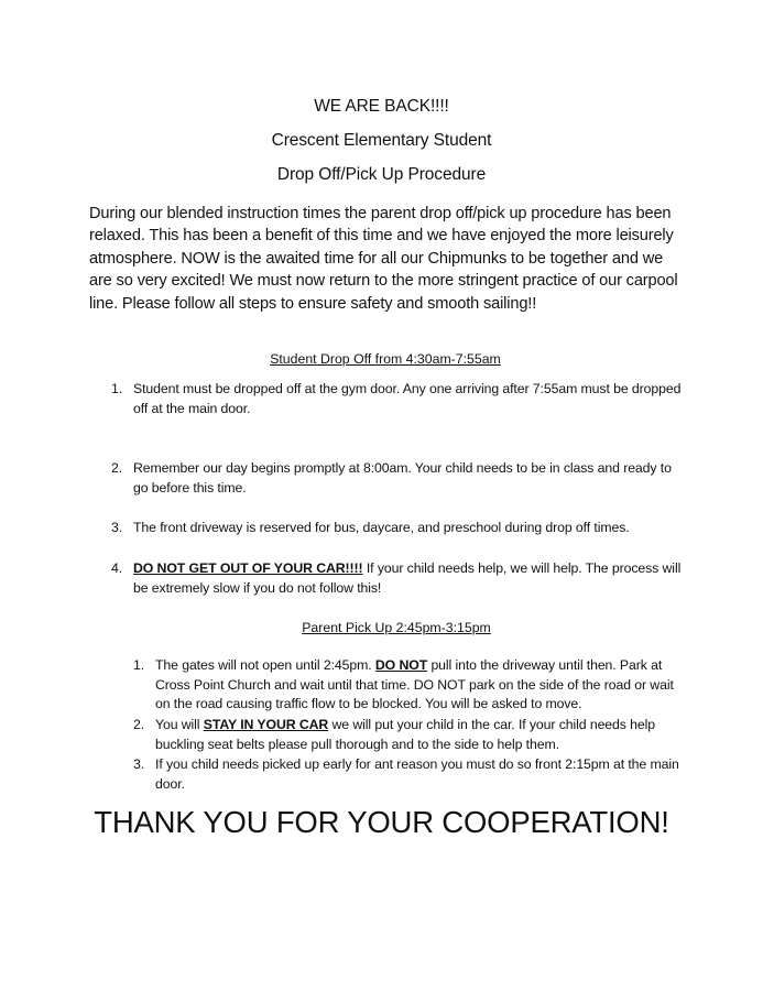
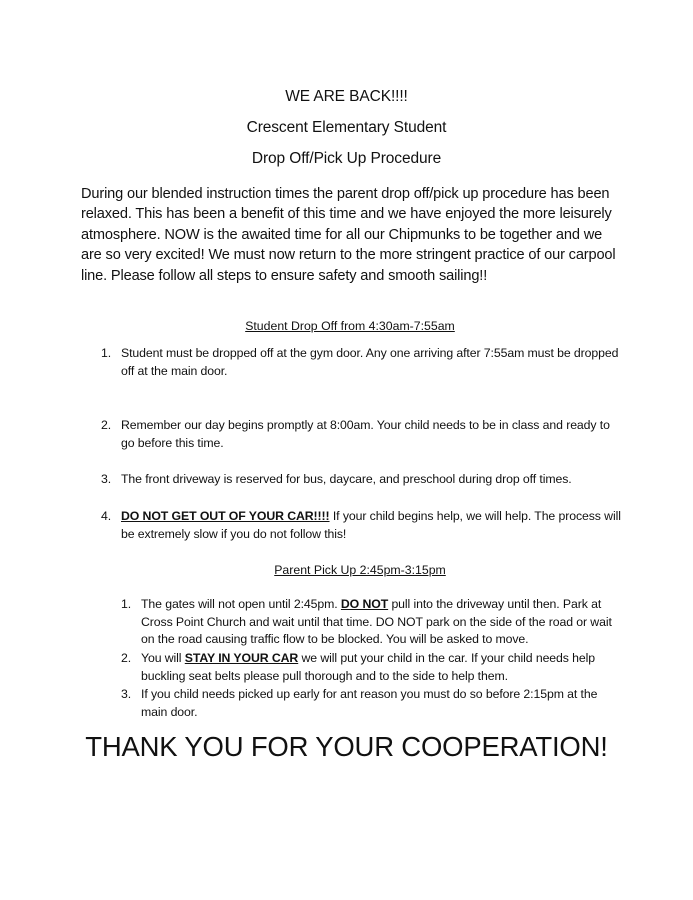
  WE ARE BACK!!!!
  Crescent Elementary Student
  Drop Off/Pick Up Procedure
  During our blended instruction times the parent drop off/pick up procedure has been relaxed. This has been a benefit of this time and we have enjoyed the more leisurely atmosphere. NOW is the awaited time for all our Chipmunks to be together and we are so very excited! We must now return to the more stringent practice of our carpool line. Please follow all steps to ensure safety and smooth sailing!!
  Student Drop Off from 4:30am-7:55am
  1.
  Student must be dropped off at the gym door. Any one arriving after 7:55am must be dropped off at the main door.
  2.
  Remember our day begins promptly at 8:00am. Your child needs to be in class and ready to go before this time.
  3.
  The front driveway is reserved for bus, daycare, and preschool during drop off times.
  4.
- DO NOT GET OUT OF YOUR CAR!!!! If your child needs help, we will help. The process will be extremely slow if you do not follow this!
+ DO NOT GET OUT OF YOUR CAR!!!! If your child begins help, we will help. The process will be extremely slow if you do not follow this!
  Parent Pick Up 2:45pm-3:15pm
  1.
  The gates will not open until 2:45pm. DO NOT pull into the driveway until then. Park at Cross Point Church and wait until that time. DO NOT park on the side of the road or wait on the road causing traffic flow to be blocked. You will be asked to move.
  2.
  You will STAY IN YOUR CAR we will put your child in the car. If your child needs help buckling seat belts please pull thorough and to the side to help them.
  3.
- If you child needs picked up early for ant reason you must do so front 2:15pm at the main door.
+ If you child needs picked up early for ant reason you must do so before 2:15pm at the main door.
  THANK YOU FOR YOUR COOPERATION!
